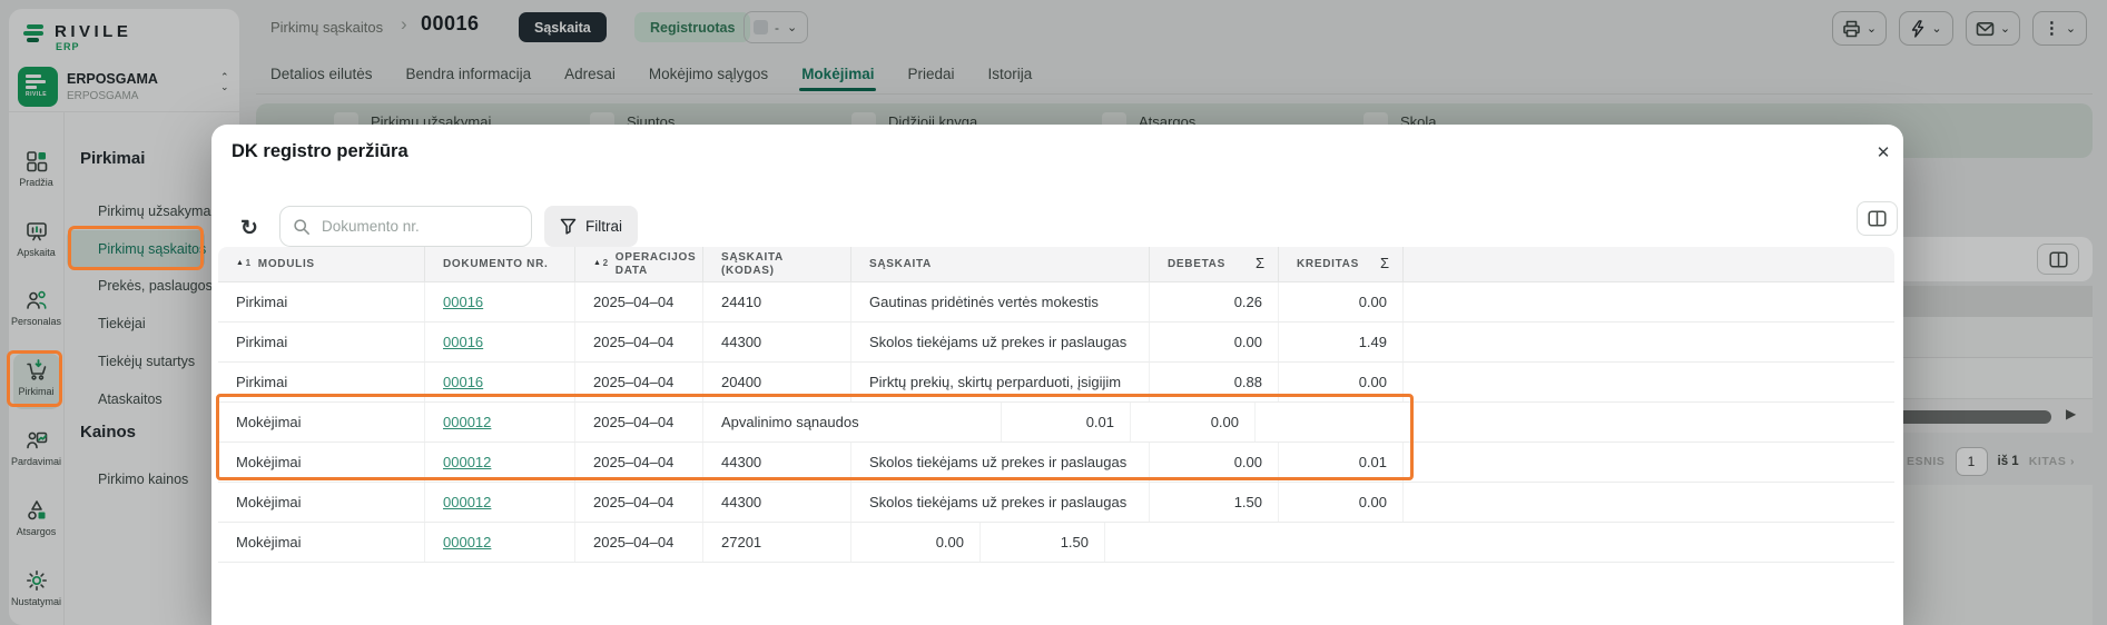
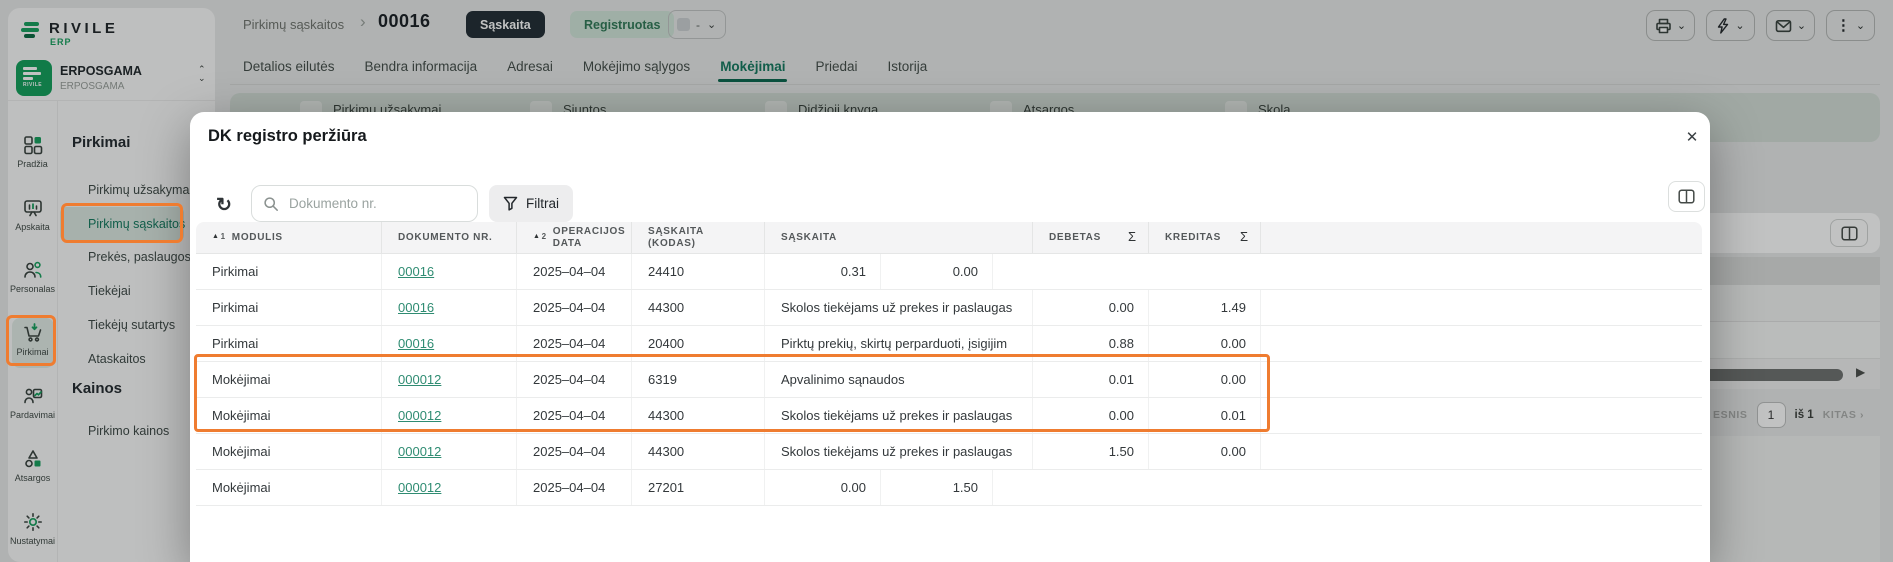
  Pirkimų sąskaitos
  ›
  00016
  Sąskaita
  Registruotas
  -
  ⌄
  ⌄
  ⌄
  ⌄
  ⋮
  ⌄
  Detalios eilutės
  Bendra informacija
  Adresai
  Mokėjimo sąlygos
  Mokėjimai
  Priedai
  Istorija
  Pirkimų užsakymai
  Siuntos
  Didžioji knyga
  Atsargos
  Skola
  ▶
  ESNIS
  1
  iš 1
  KITAS ›
  RIVILE
  ERP
  ERPOSGAMA
  ERPOSGAMA
  ⌃
  ⌄
  Pradžia
  Apskaita
  Personalas
  Pirkimai
  Pardavimai
  Atsargos
  Nustatymai
  Pirkimai
  Pirkimų užsakyma
  Pirkimų sąskaitos
  Prekės, paslaugos
  Tiekėjai
  Tiekėjų sutartys
  Ataskaitos
  Kainos
  Pirkimo kainos
  DK registro peržiūra
  ✕
  ↻
  Dokumento nr.
  Filtrai
  1
  MODULIS
  DOKUMENTO NR.
  2
  OPERACIJOS DATA
  SĄSKAITA (KODAS)
  SĄSKAITA
  DEBETAS
  Σ
  KREDITAS
  Σ
  Pirkimai
  00016
  2025–04–04
  24410
- Gautinas pridėtinės vertės mokestis
- 0.26
+ 0.31
  0.00
  Pirkimai
  00016
  2025–04–04
  44300
  Skolos tiekėjams už prekes ir paslaugas
  0.00
  1.49
  Pirkimai
  00016
  2025–04–04
  20400
  Pirktų prekių, skirtų perparduoti, įsigijim
  0.88
  0.00
  Mokėjimai
  000012
  2025–04–04
+ 6319
  Apvalinimo sąnaudos
  0.01
  0.00
  Mokėjimai
  000012
  2025–04–04
  44300
  Skolos tiekėjams už prekes ir paslaugas
  0.00
  0.01
  Mokėjimai
  000012
  2025–04–04
  44300
  Skolos tiekėjams už prekes ir paslaugas
  1.50
  0.00
  Mokėjimai
  000012
  2025–04–04
  27201
  0.00
  1.50
